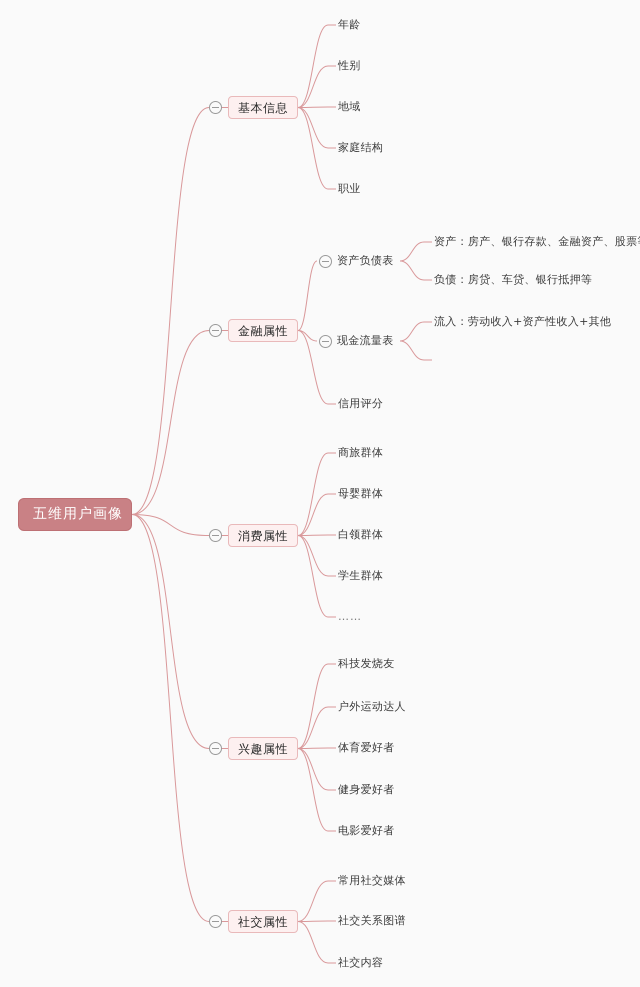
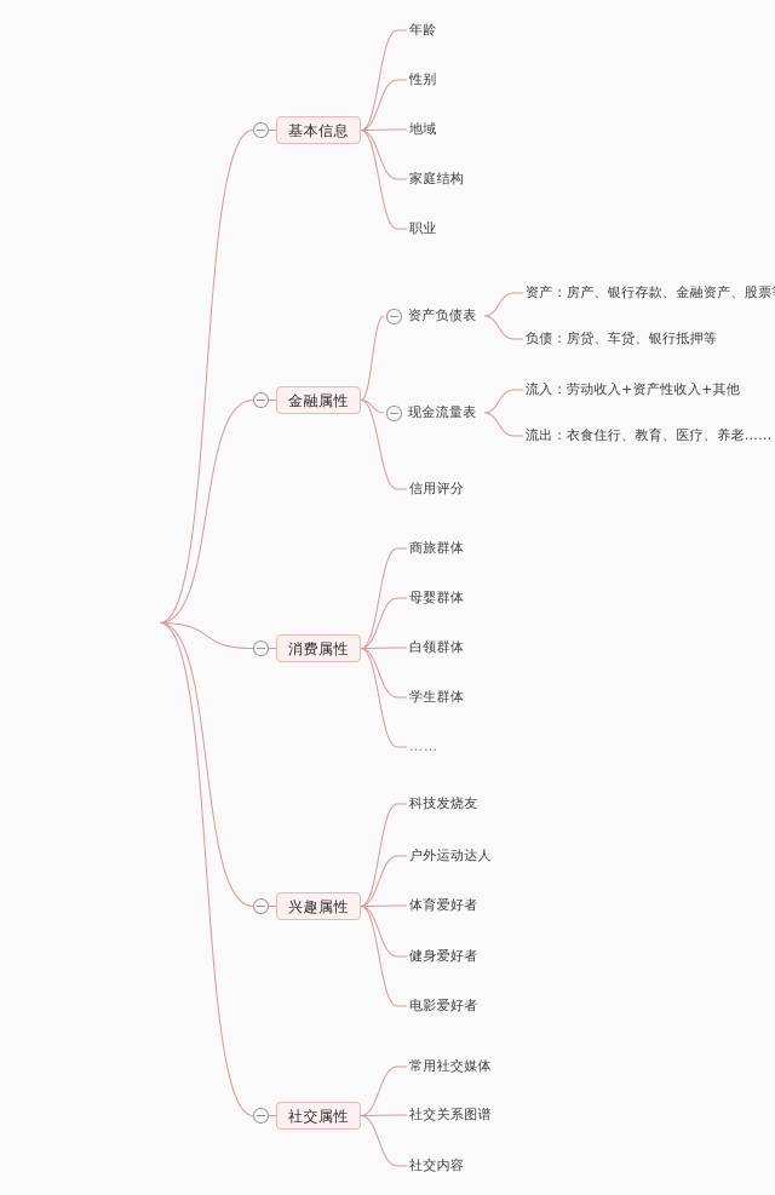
- 五维用户画像
  基本信息
  年龄
  性别
  地域
  家庭结构
  职业
  金融属性
  资产负债表
  资产：房产、银行存款、金融资产、股票
  负债：房贷、车贷、银行抵押等
  现金流量表
  流入：劳动收入+资产性收入+其他
+ 流出：衣食住行、教育、医疗、养老……
  信用评分
  消费属性
  商旅群体
  母婴群体
  白领群体
  学生群体
  ……
  兴趣属性
  科技发烧友
  户外运动达人
  体育爱好者
  健身爱好者
  电影爱好者
  社交属性
  常用社交媒体
  社交关系图谱
  社交内容
